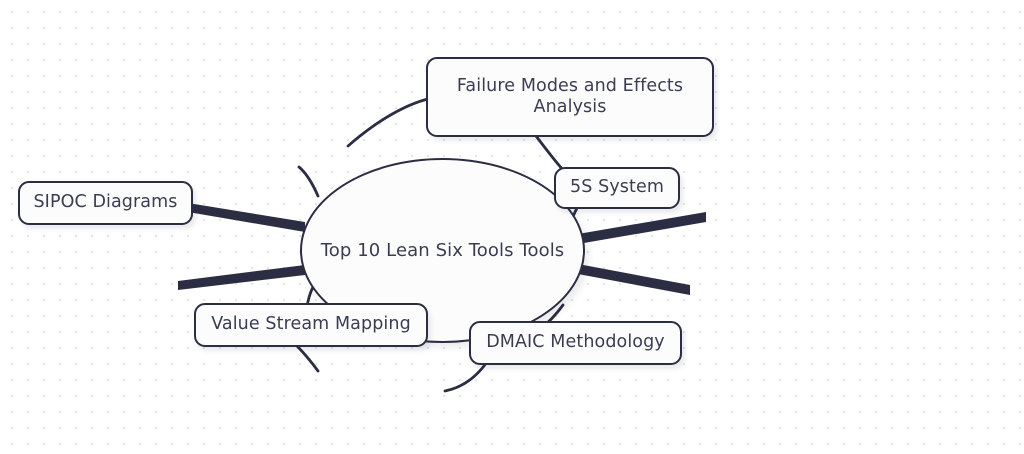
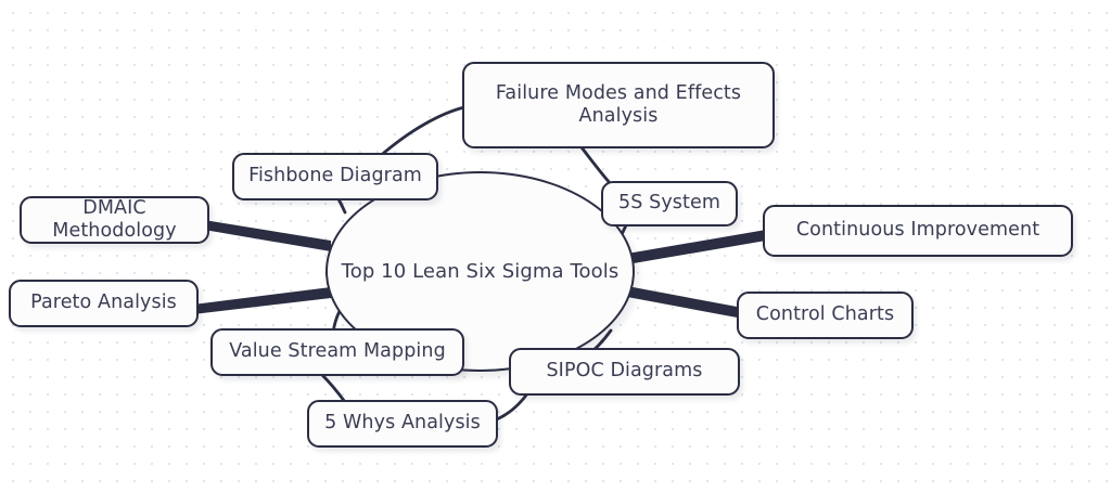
- Top 10 Lean Six Tools Tools
+ Top 10 Lean Six Sigma Tools
  Failure Modes and Effects
  Analysis
+ Fishbone Diagram
- SIPOC Diagrams
+ DMAIC Methodology
+ Pareto Analysis
  Value Stream Mapping
+ 5 Whys Analysis
- DMAIC Methodology
+ SIPOC Diagrams
+ Control Charts
+ Continuous Improvement
  5S System
